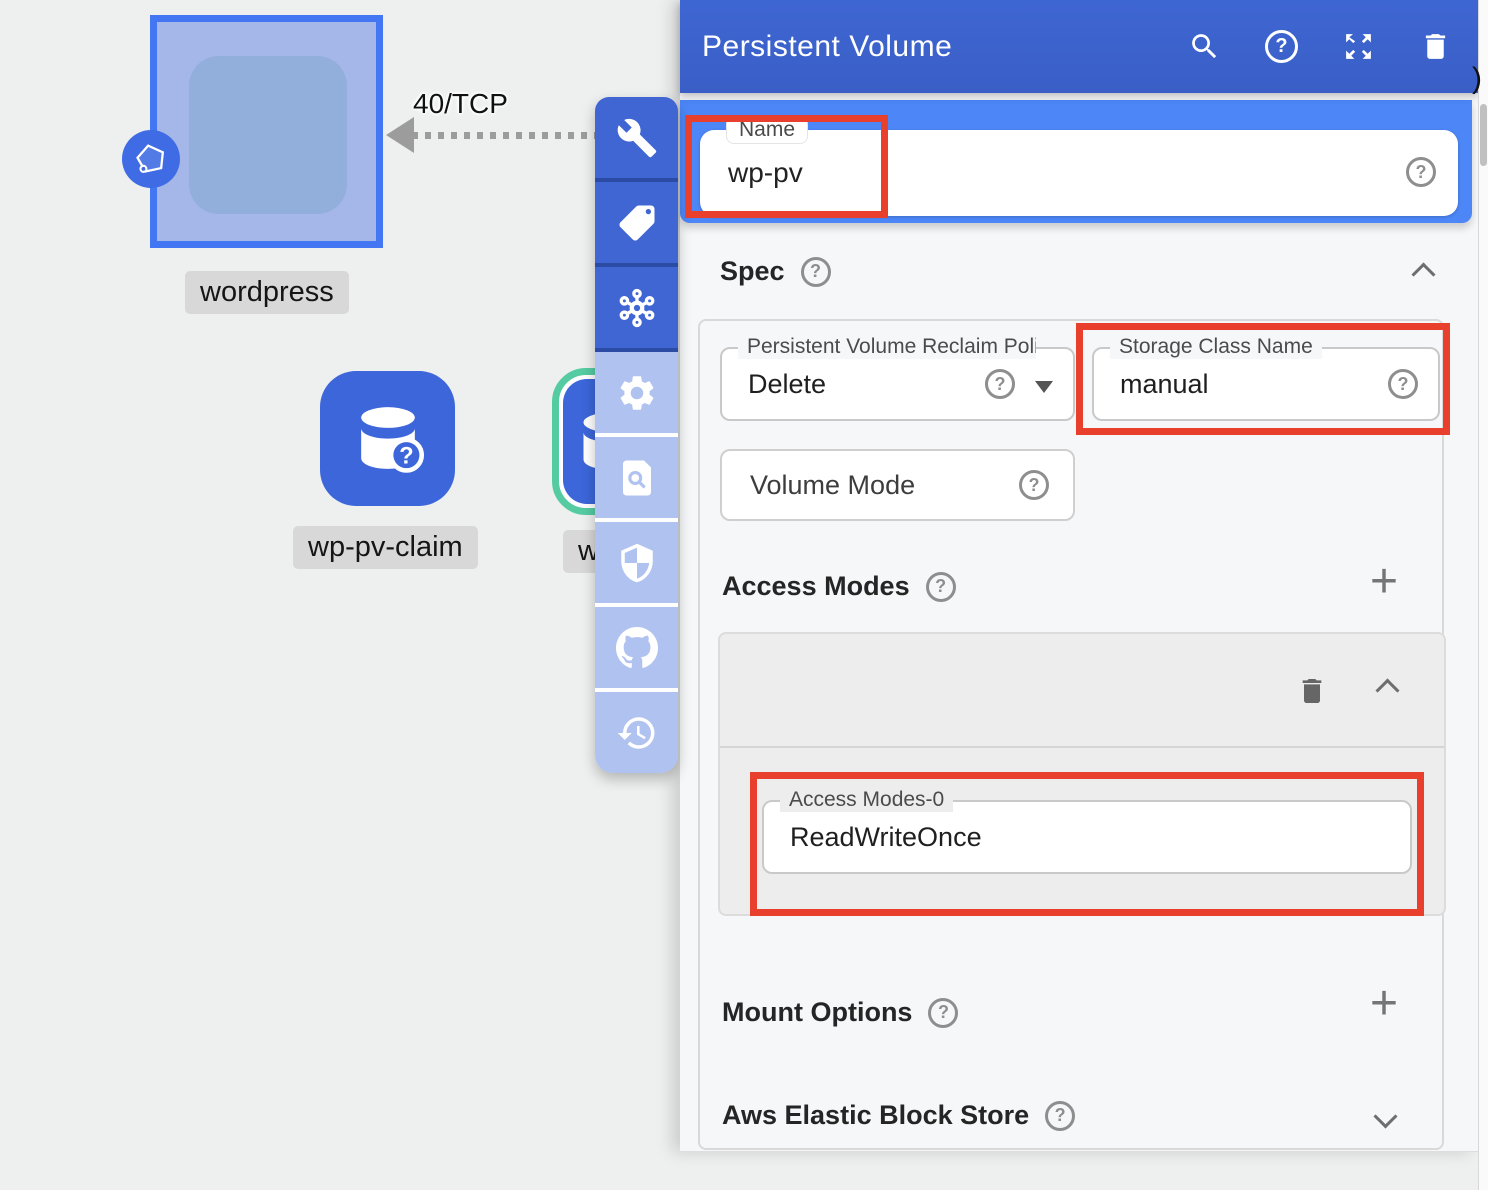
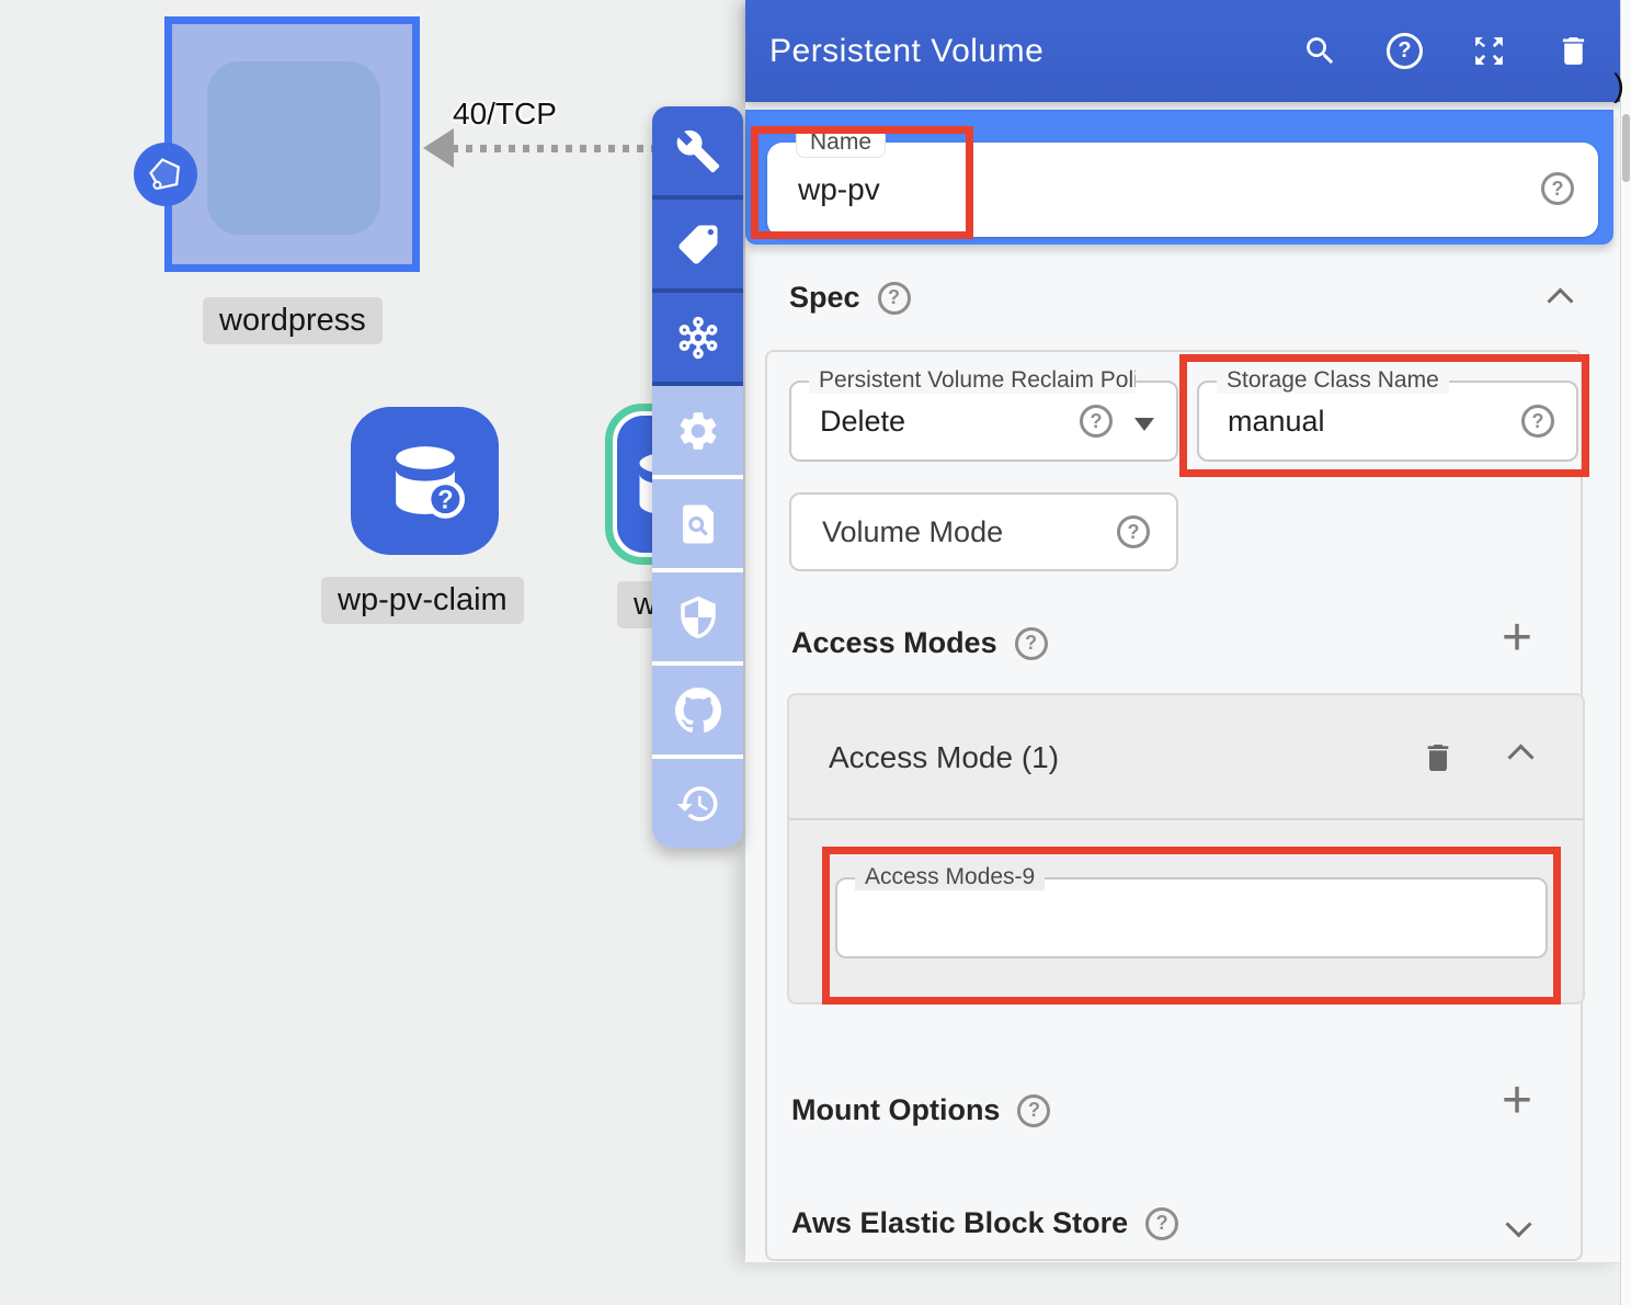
  wordpress
  40/TCP
  ?
  wp-pv-claim
  w
  Persistent Volume
  ?
  Name
  wp-pv
  ?
  Spec
  ?
  Persistent Volume Reclaim Pol
  Delete
  ?
  Storage Class Name
  manual
  ?
  Volume Mode
  ?
  Access Modes
  ?
  +
+ Access Mode (1)
- Access Modes-0
+ Access Modes-9
- ReadWriteOnce
  Mount Options
  ?
  +
  Aws Elastic Block Store
  ?
  )
